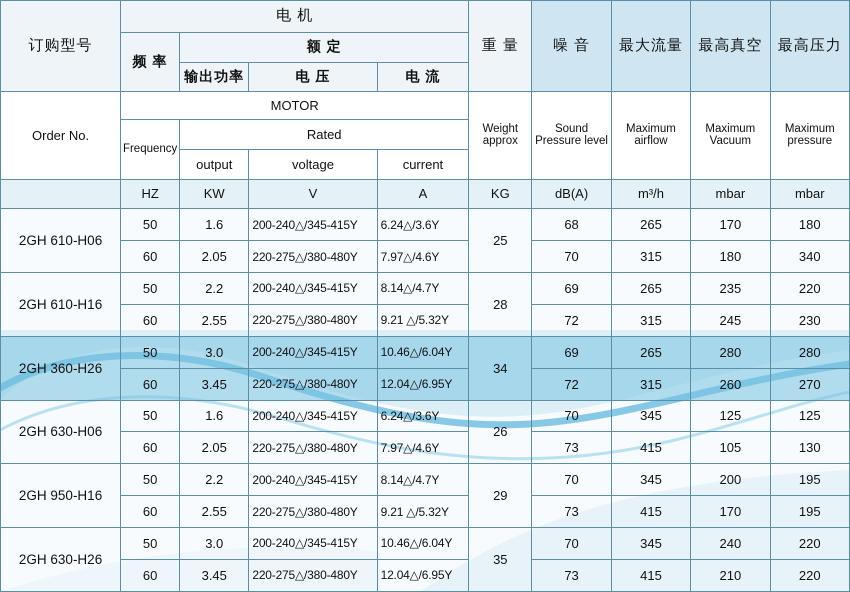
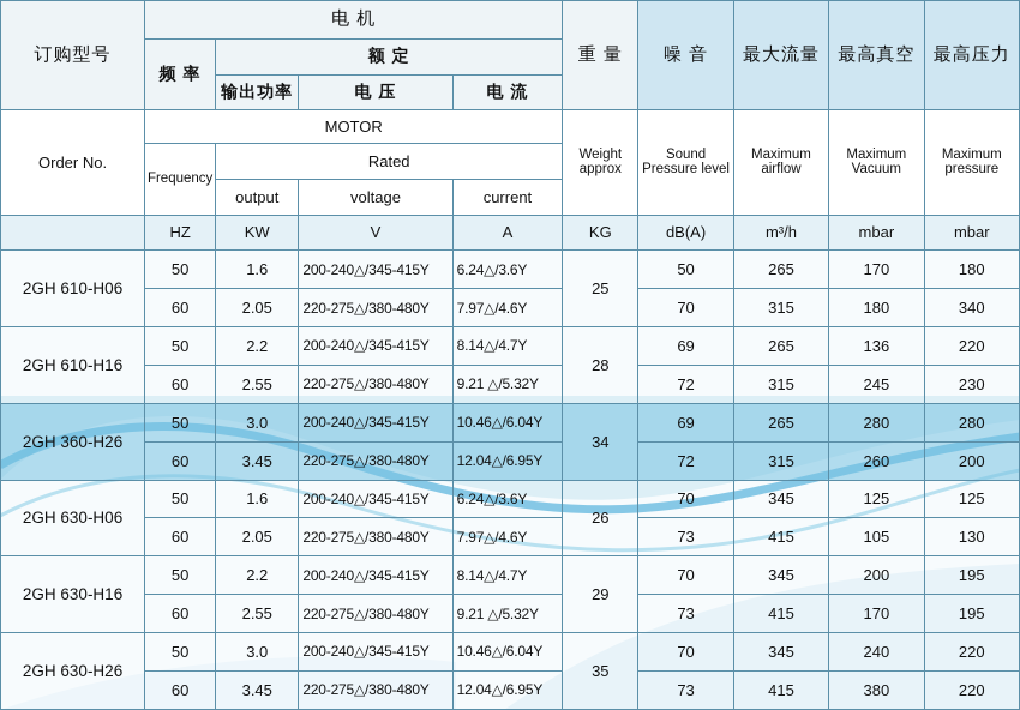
  订购型号	电 机	重 量	噪 音	最大流量	最高真空	最高压力
  频 率	额 定
  输出功率	电 压	电 流
  Order No.	MOTOR	Weight approx	Sound Pressure level	Maximum airflow	Maximum Vacuum	Maximum pressure
  Frequency	Rated
  output	voltage	current
  	HZ	KW	V	A	KG	dB(A)	m³/h	mbar	mbar
- 2GH 610-H06	50	1.6	200-240△/345-415Y	6.24△/3.6Y	25	68	265	170	180
+ 2GH 610-H06	50	1.6	200-240△/345-415Y	6.24△/3.6Y	25	50	265	170	180
  60	2.05	220-275△/380-480Y	7.97△/4.6Y	70	315	180	340
- 2GH 610-H16	50	2.2	200-240△/345-415Y	8.14△/4.7Y	28	69	265	235	220
+ 2GH 610-H16	50	2.2	200-240△/345-415Y	8.14△/4.7Y	28	69	265	136	220
  60	2.55	220-275△/380-480Y	9.21 △/5.32Y	72	315	245	230
  2GH 360-H26	50	3.0	200-240△/345-415Y	10.46△/6.04Y	34	69	265	280	280
- 60	3.45	220-275△/380-480Y	12.04△/6.95Y	72	315	260	270
+ 60	3.45	220-275△/380-480Y	12.04△/6.95Y	72	315	260	200
  2GH 630-H06	50	1.6	200-240△/345-415Y	6.24△/3.6Y	26	70	345	125	125
  60	2.05	220-275△/380-480Y	7.97△/4.6Y	73	415	105	130
- 2GH 950-H16	50	2.2	200-240△/345-415Y	8.14△/4.7Y	29	70	345	200	195
+ 2GH 630-H16	50	2.2	200-240△/345-415Y	8.14△/4.7Y	29	70	345	200	195
  60	2.55	220-275△/380-480Y	9.21 △/5.32Y	73	415	170	195
  2GH 630-H26	50	3.0	200-240△/345-415Y	10.46△/6.04Y	35	70	345	240	220
- 60	3.45	220-275△/380-480Y	12.04△/6.95Y	73	415	210	220
+ 60	3.45	220-275△/380-480Y	12.04△/6.95Y	73	415	380	220
